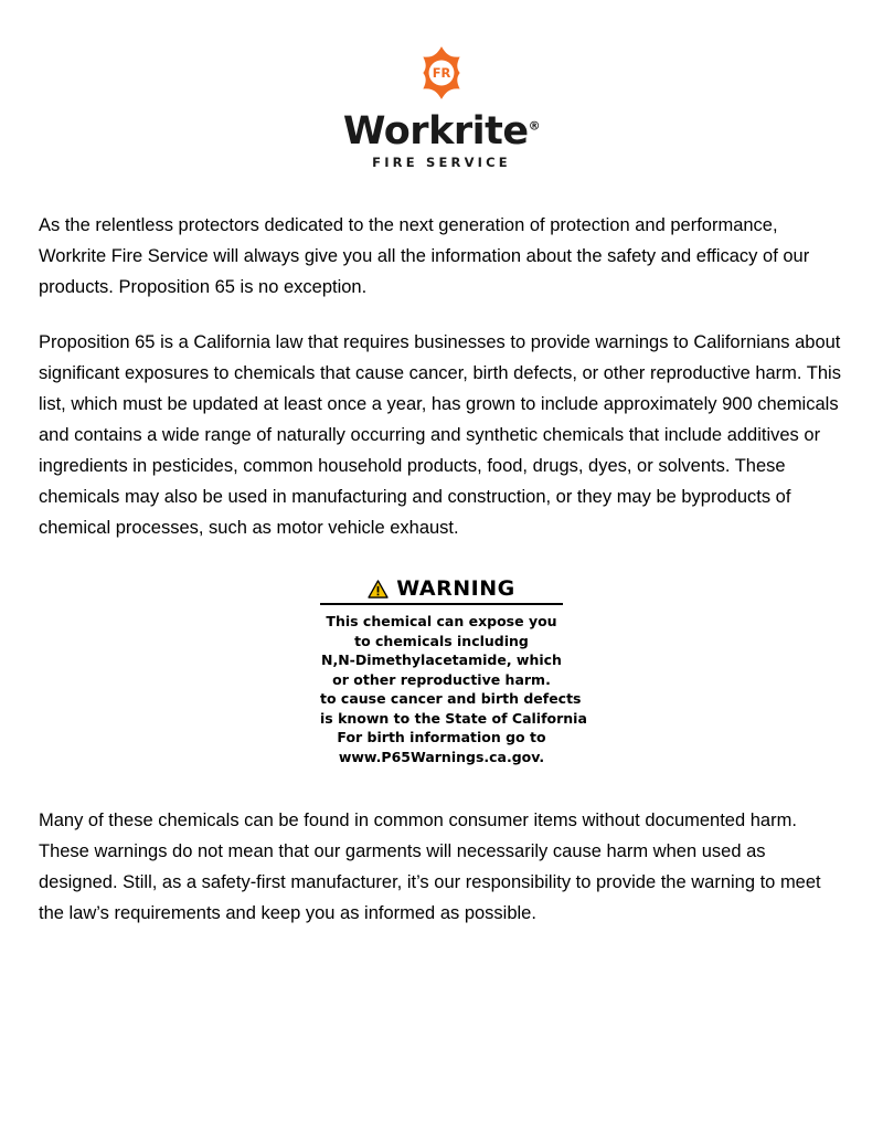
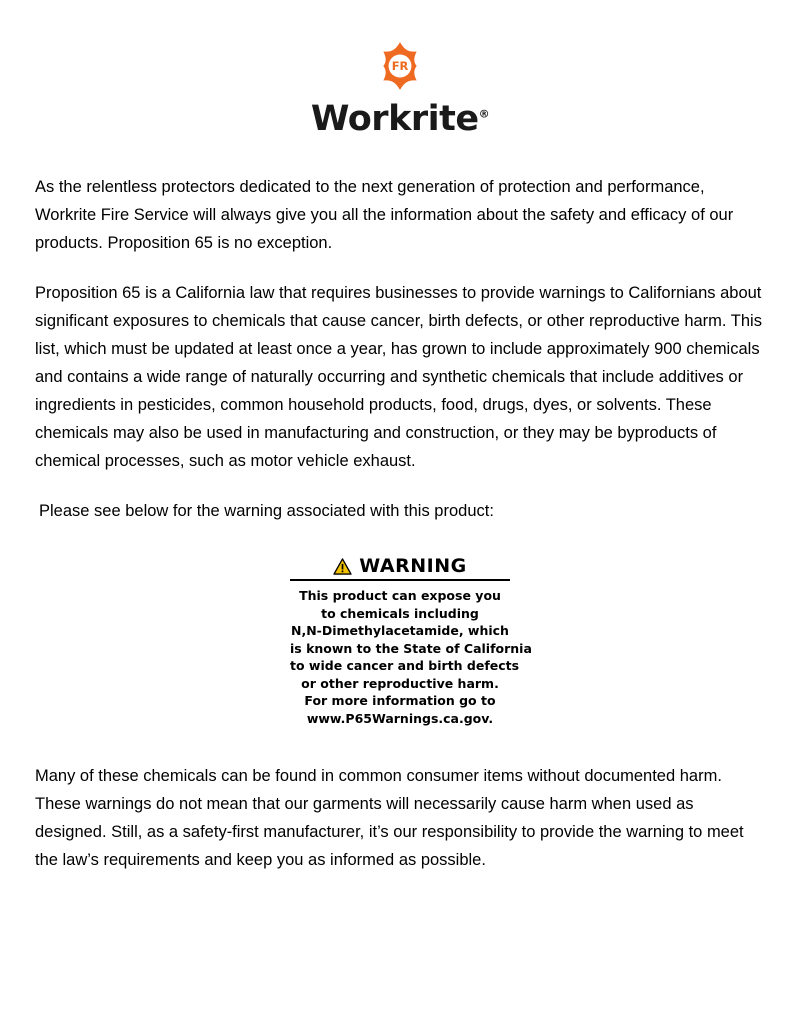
  FR
  Workrite®
- FIRE SERVICE
  As the relentless protectors dedicated to the next generation of protection and performance, Workrite Fire Service will always give you all the information about the safety and efficacy of our products. Proposition 65 is no exception.
  Proposition 65 is a California law that requires businesses to provide warnings to Californians about significant exposures to chemicals that cause cancer, birth defects, or other reproductive harm. This list, which must be updated at least once a year, has grown to include approximately 900 chemicals and contains a wide range of naturally occurring and synthetic chemicals that include additives or ingredients in pesticides, common household products, food, drugs, dyes, or solvents. These chemicals may also be used in manufacturing and construction, or they may be byproducts of chemical processes, such as motor vehicle exhaust.
+ Please see below for the warning associated with this product:
  WARNING
- This chemical can expose you
+ This product can expose you
  to chemicals including
  N,N-Dimethylacetamide, which
- or other reproductive harm.
+ is known to the State of California
- to cause cancer and birth defects
+ to wide cancer and birth defects
- is known to the State of California
+ or other reproductive harm.
- For birth information go to
+ For more information go to
  www.P65Warnings.ca.gov.
  Many of these chemicals can be found in common consumer items without documented harm. These warnings do not mean that our garments will necessarily cause harm when used as designed. Still, as a safety-first manufacturer, it’s our responsibility to provide the warning to meet the law’s requirements and keep you as informed as possible.
